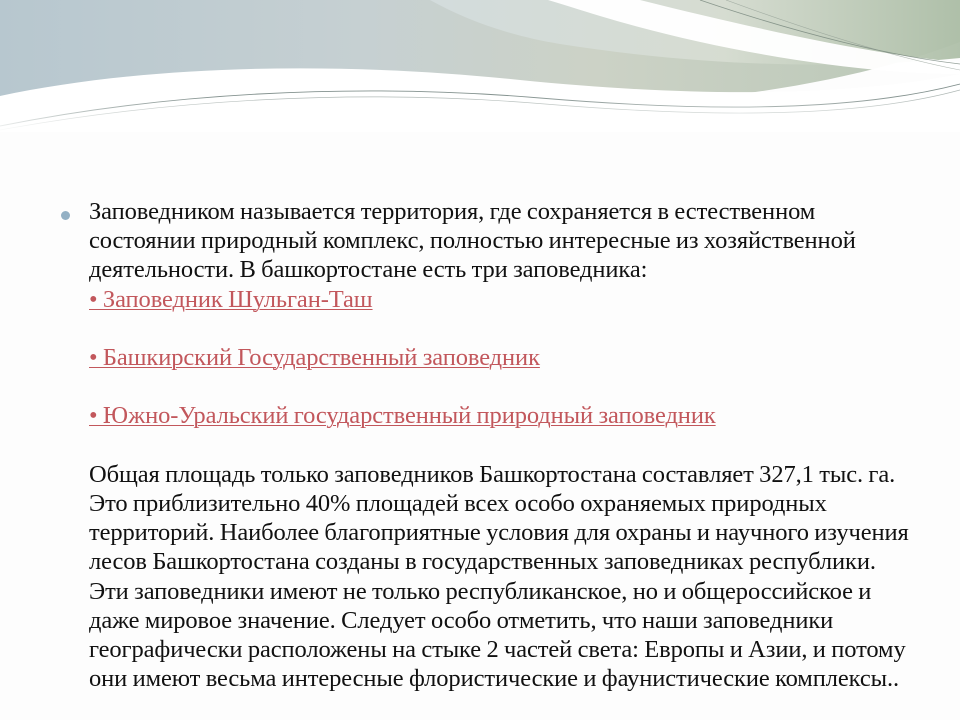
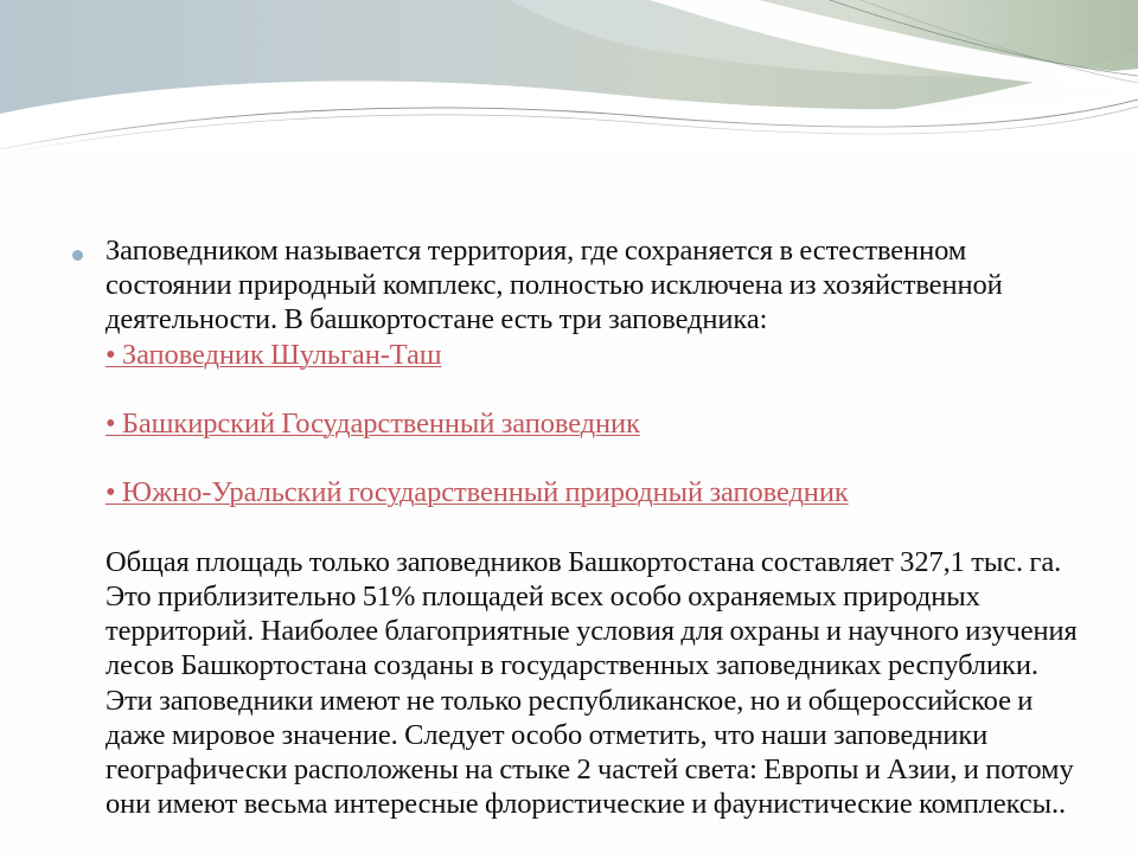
- Заповедником называется территория, где сохраняется в естественном состоянии природный комплекс, полностью интересные из хозяйственной деятельности. В башкортостане есть три заповедника:
+ Заповедником называется территория, где сохраняется в естественном состоянии природный комплекс, полностью исключена из хозяйственной деятельности. В башкортостане есть три заповедника:
  • Заповедник Шульган-Таш
  • Башкирский Государственный заповедник
  • Южно-Уральский государственный природный заповедник
- Общая площадь только заповедников Башкортостана составляет 327,1 тыс. га. Это приблизительно 40% площадей всех особо охраняемых природных территорий. Наиболее благоприятные условия для охраны и научного изучения лесов Башкортостана созданы в государственных заповедниках республики. Эти заповедники имеют не только республиканское, но и общероссийское и даже мировое значение. Следует особо отметить, что наши заповедники географически расположены на стыке 2 частей света: Европы и Азии, и потому они имеют весьма интересные флористические и фаунистические комплексы..
+ Общая площадь только заповедников Башкортостана составляет 327,1 тыс. га. Это приблизительно 51% площадей всех особо охраняемых природных территорий. Наиболее благоприятные условия для охраны и научного изучения лесов Башкортостана созданы в государственных заповедниках республики. Эти заповедники имеют не только республиканское, но и общероссийское и даже мировое значение. Следует особо отметить, что наши заповедники географически расположены на стыке 2 частей света: Европы и Азии, и потому они имеют весьма интересные флористические и фаунистические комплексы..
